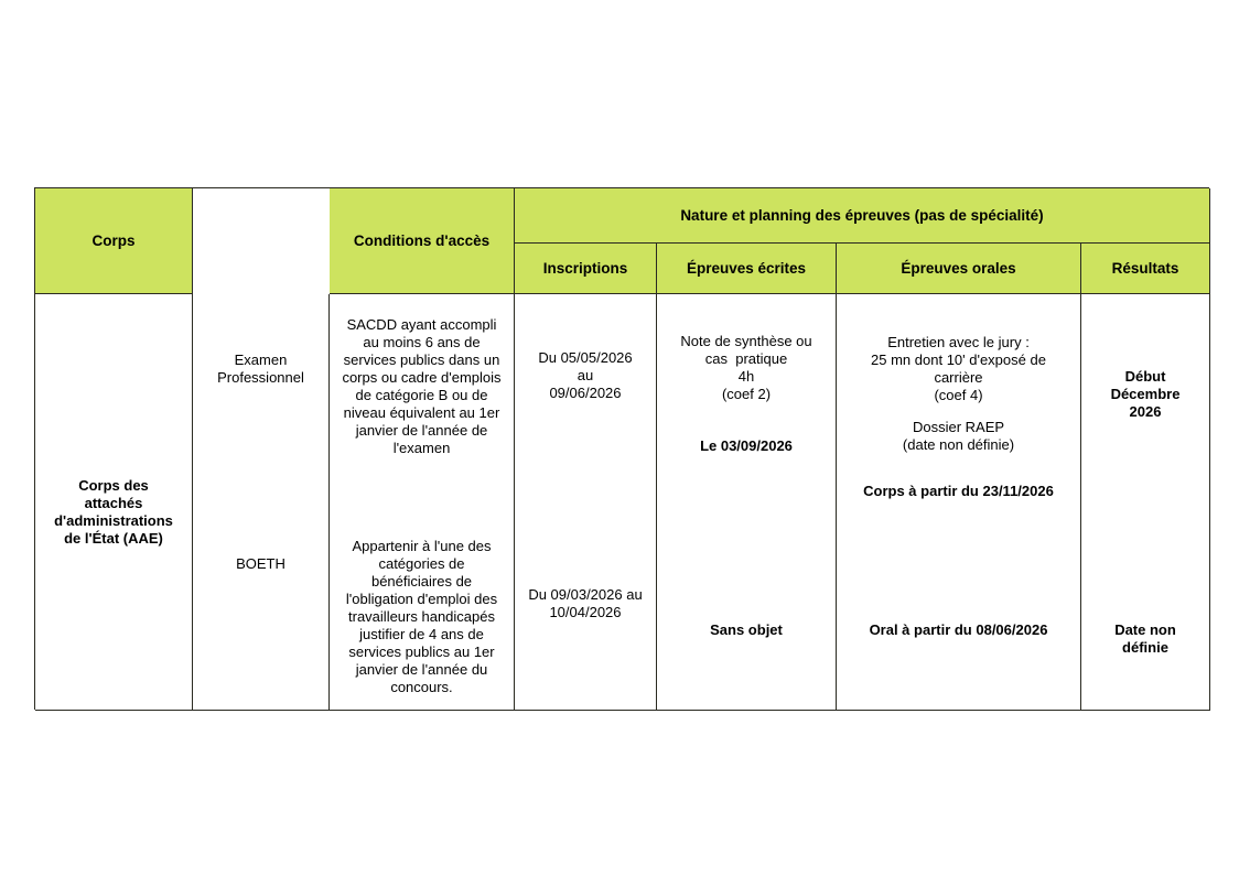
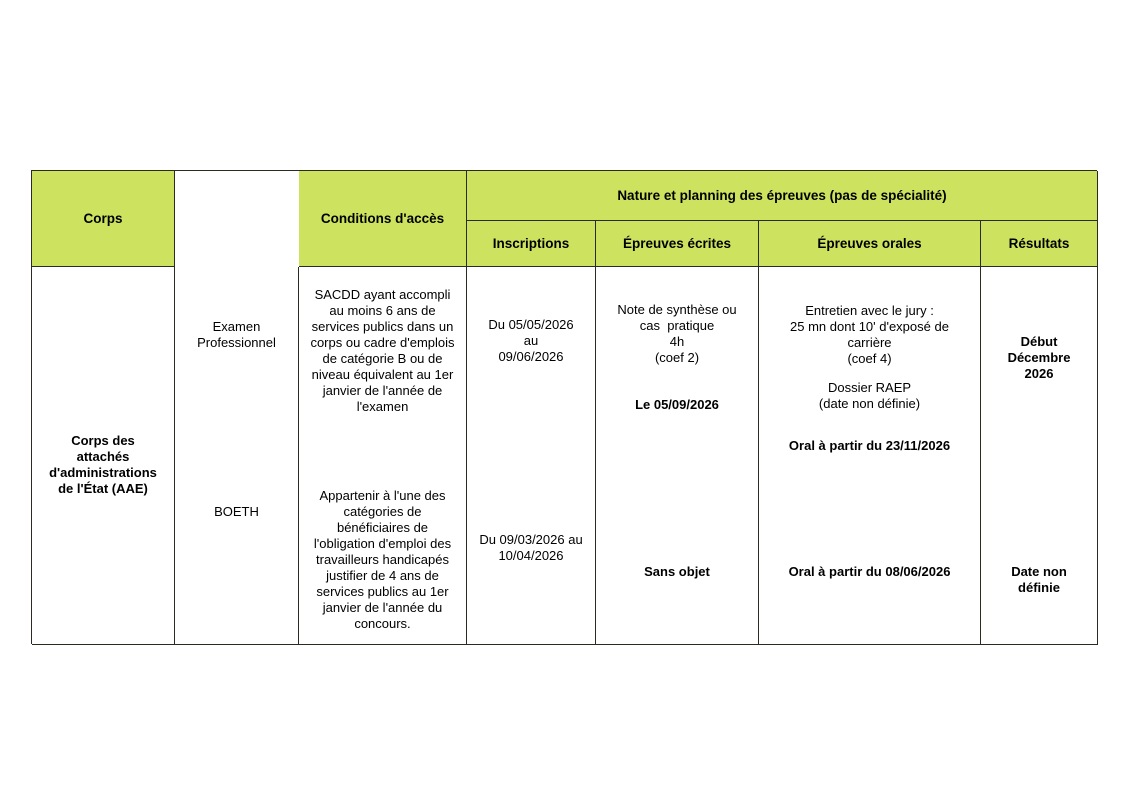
  Corps
  Conditions d'accès
  Nature et planning des épreuves (pas de spécialité)
  Inscriptions
  Épreuves écrites
  Épreuves orales
  Résultats
  Corps des
  attachés
  d'administrations
  de l'État (AAE)
  Examen
  Professionnel
  BOETH
  SACDD ayant accompli
  au moins 6 ans de
  services publics dans un
  corps ou cadre d'emplois
  de catégorie B ou de
  niveau équivalent au 1er
  janvier de l'année de
  l'examen
  Appartenir à l'une des
  catégories de
  bénéficiaires de
  l'obligation d'emploi des
  travailleurs handicapés
  justifier de 4 ans de
  services publics au 1er
  janvier de l'année du
  concours.
  Du 05/05/2026
  au
  09/06/2026
  Du 09/03/2026 au
  10/04/2026
  Note de synthèse ou
  cas pratique
  4h
  (coef 2)
- Le 03/09/2026
+ Le 05/09/2026
  Sans objet
  Entretien avec le jury :
  25 mn dont 10' d'exposé de
  carrière
  (coef 4)
  Dossier RAEP
  (date non définie)
- Corps à partir du 23/11/2026
+ Oral à partir du 23/11/2026
  Oral à partir du 08/06/2026
  Début
  Décembre
  2026
  Date non
  définie
